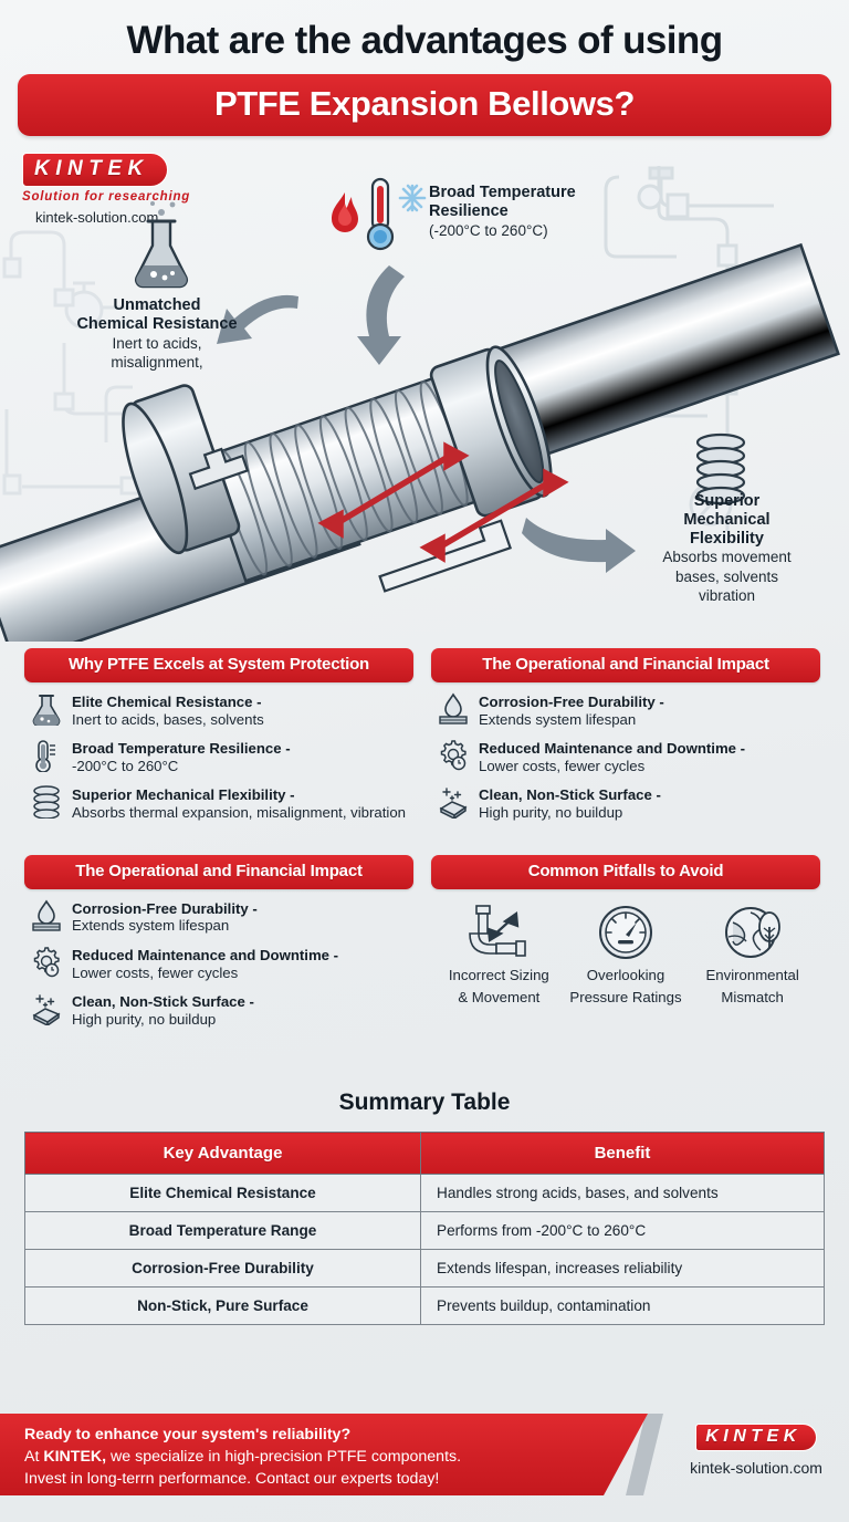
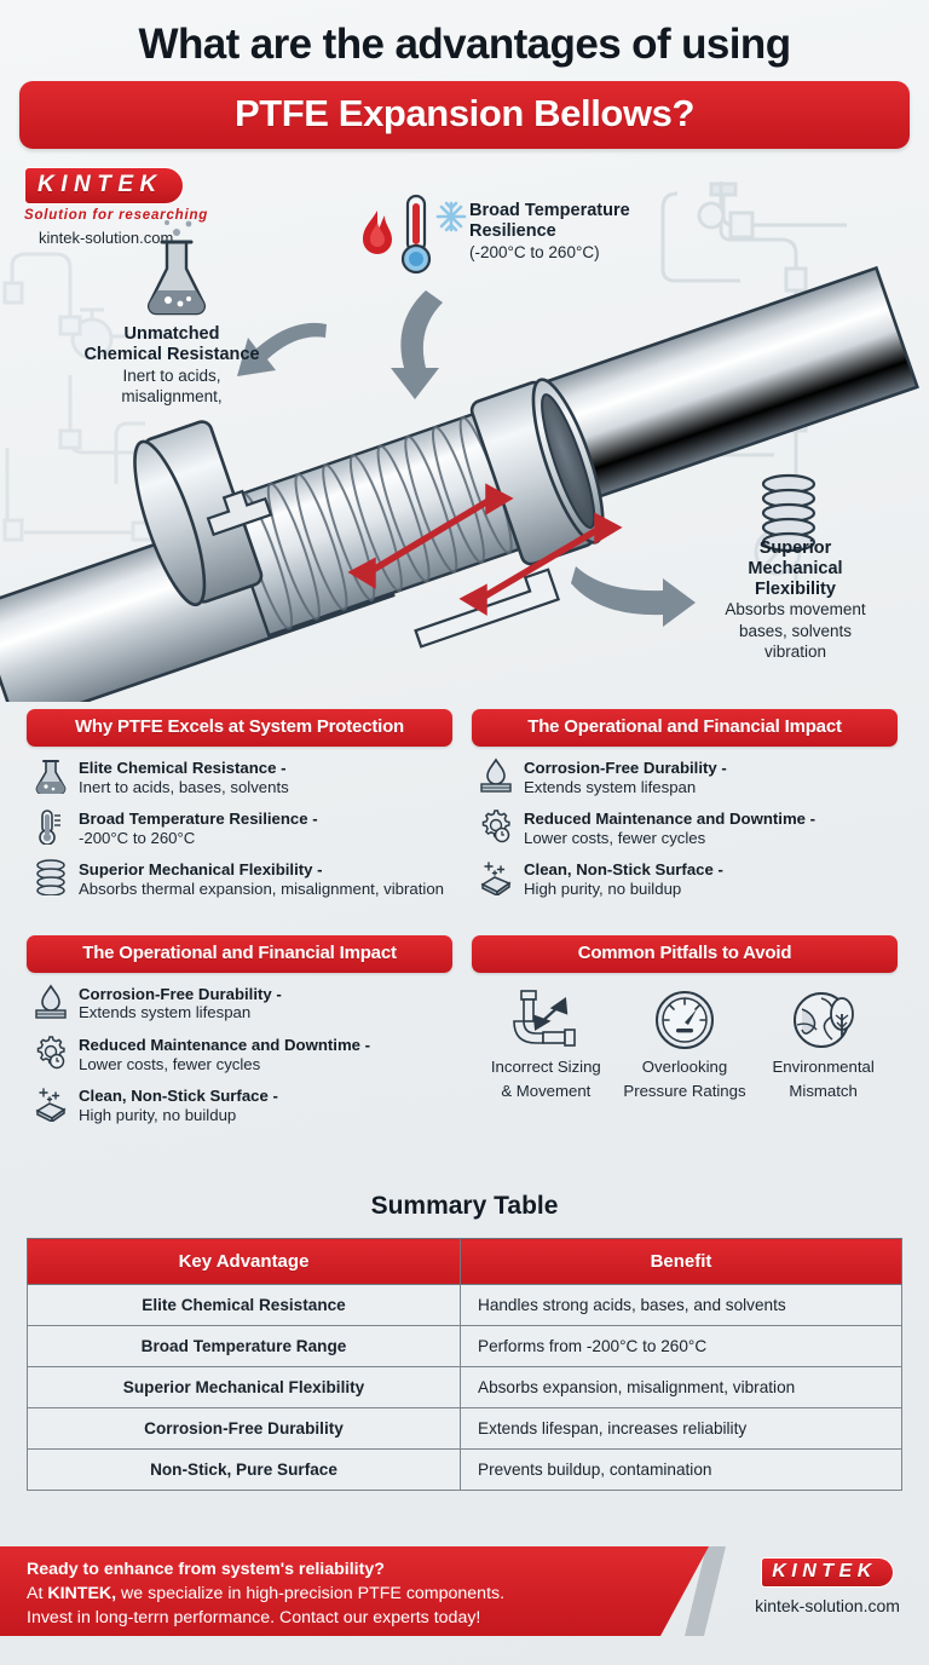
  What are the advantages of using
  PTFE Expansion Bellows?
  KINTEK
  Solution for researching
  kintek-solution.com
  Broad Temperature
  Resilience
  (-200°C to 260°C)
  Unmatched
  Chemical Resistance
  Inert to acids,
  misalignment,
  Superior
  Mechanical
  Flexibility
  Absorbs movement
  bases, solvents
  vibration
  Why PTFE Excels at System Protection
  Elite Chemical Resistance -
  Inert to acids, bases, solvents
  Broad Temperature Resilience -
  -200°C to 260°C
  Superior Mechanical Flexibility -
  Absorbs thermal expansion, misalignment, vibration
  The Operational and Financial Impact
  Corrosion-Free Durability -
  Extends system lifespan
  Reduced Maintenance and Downtime -
  Lower costs, fewer cycles
  Clean, Non-Stick Surface -
  High purity, no buildup
  The Operational and Financial Impact
  Corrosion-Free Durability -
  Extends system lifespan
  Reduced Maintenance and Downtime -
  Lower costs, fewer cycles
  Clean, Non-Stick Surface -
  High purity, no buildup
  Common Pitfalls to Avoid
  Incorrect Sizing
  & Movement
  Overlooking
  Pressure Ratings
  Environmental
  Mismatch
  Summary Table
  Key Advantage	Benefit
  Elite Chemical Resistance	Handles strong acids, bases, and solvents
  Broad Temperature Range	Performs from -200°C to 260°C
+ Superior Mechanical Flexibility	Absorbs expansion, misalignment, vibration
  Corrosion-Free Durability	Extends lifespan, increases reliability
  Non-Stick, Pure Surface	Prevents buildup, contamination
- Ready to enhance your system's reliability?
+ Ready to enhance from system's reliability?
  At KINTEK, we specialize in high-precision PTFE components.
  Invest in long-terrn performance. Contact our experts today!
  KINTEK
  kintek-solution.com
